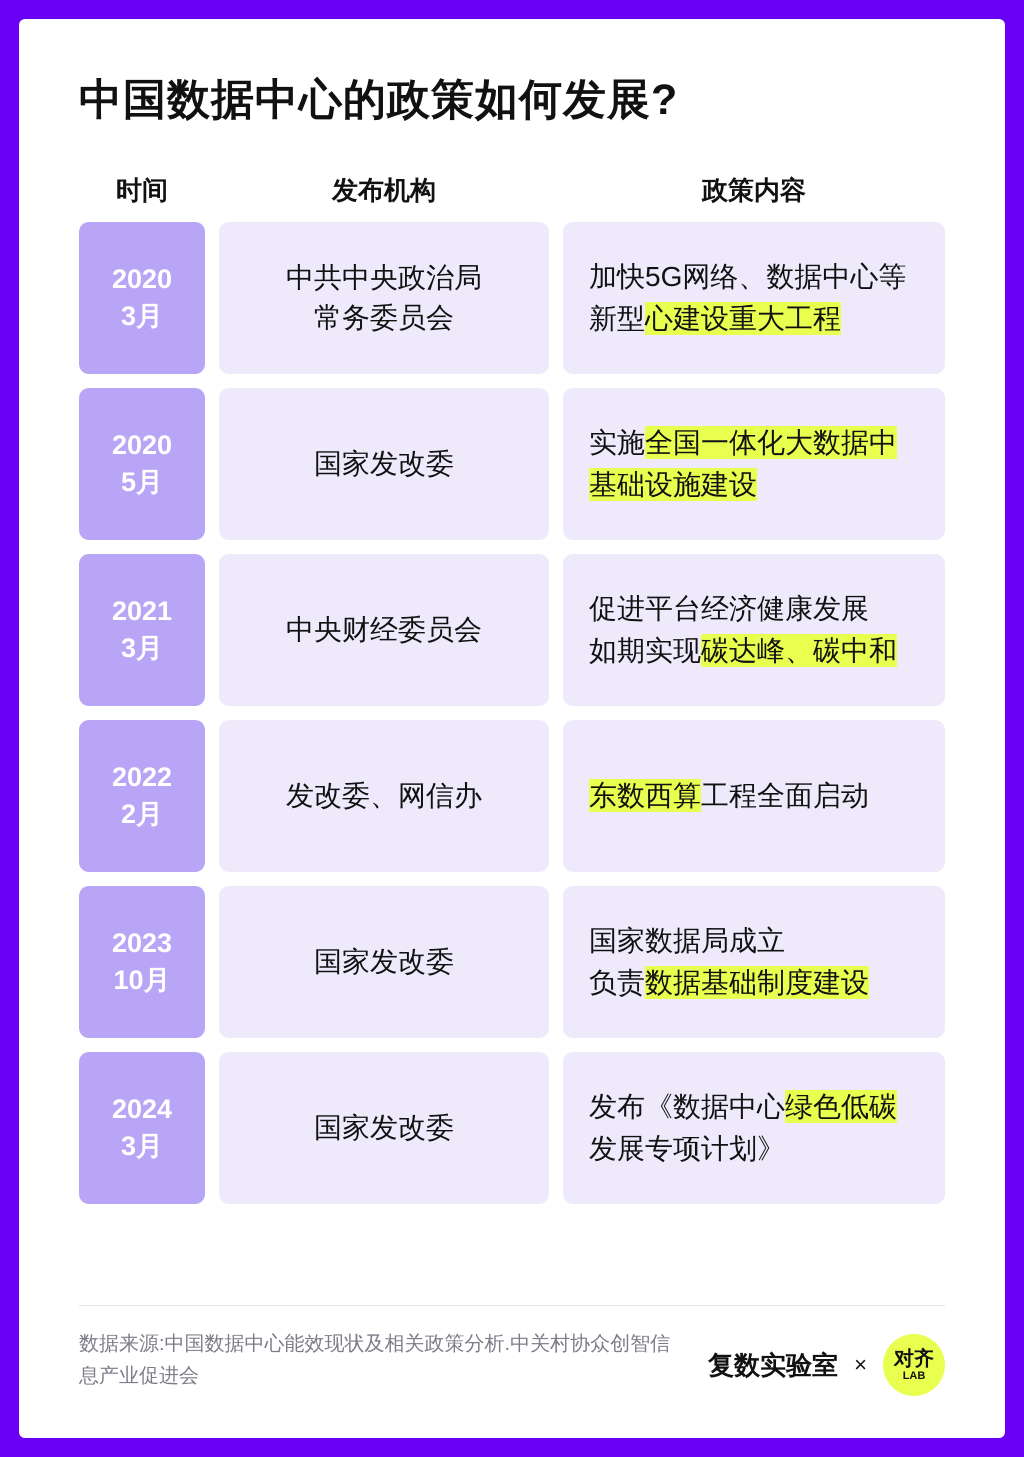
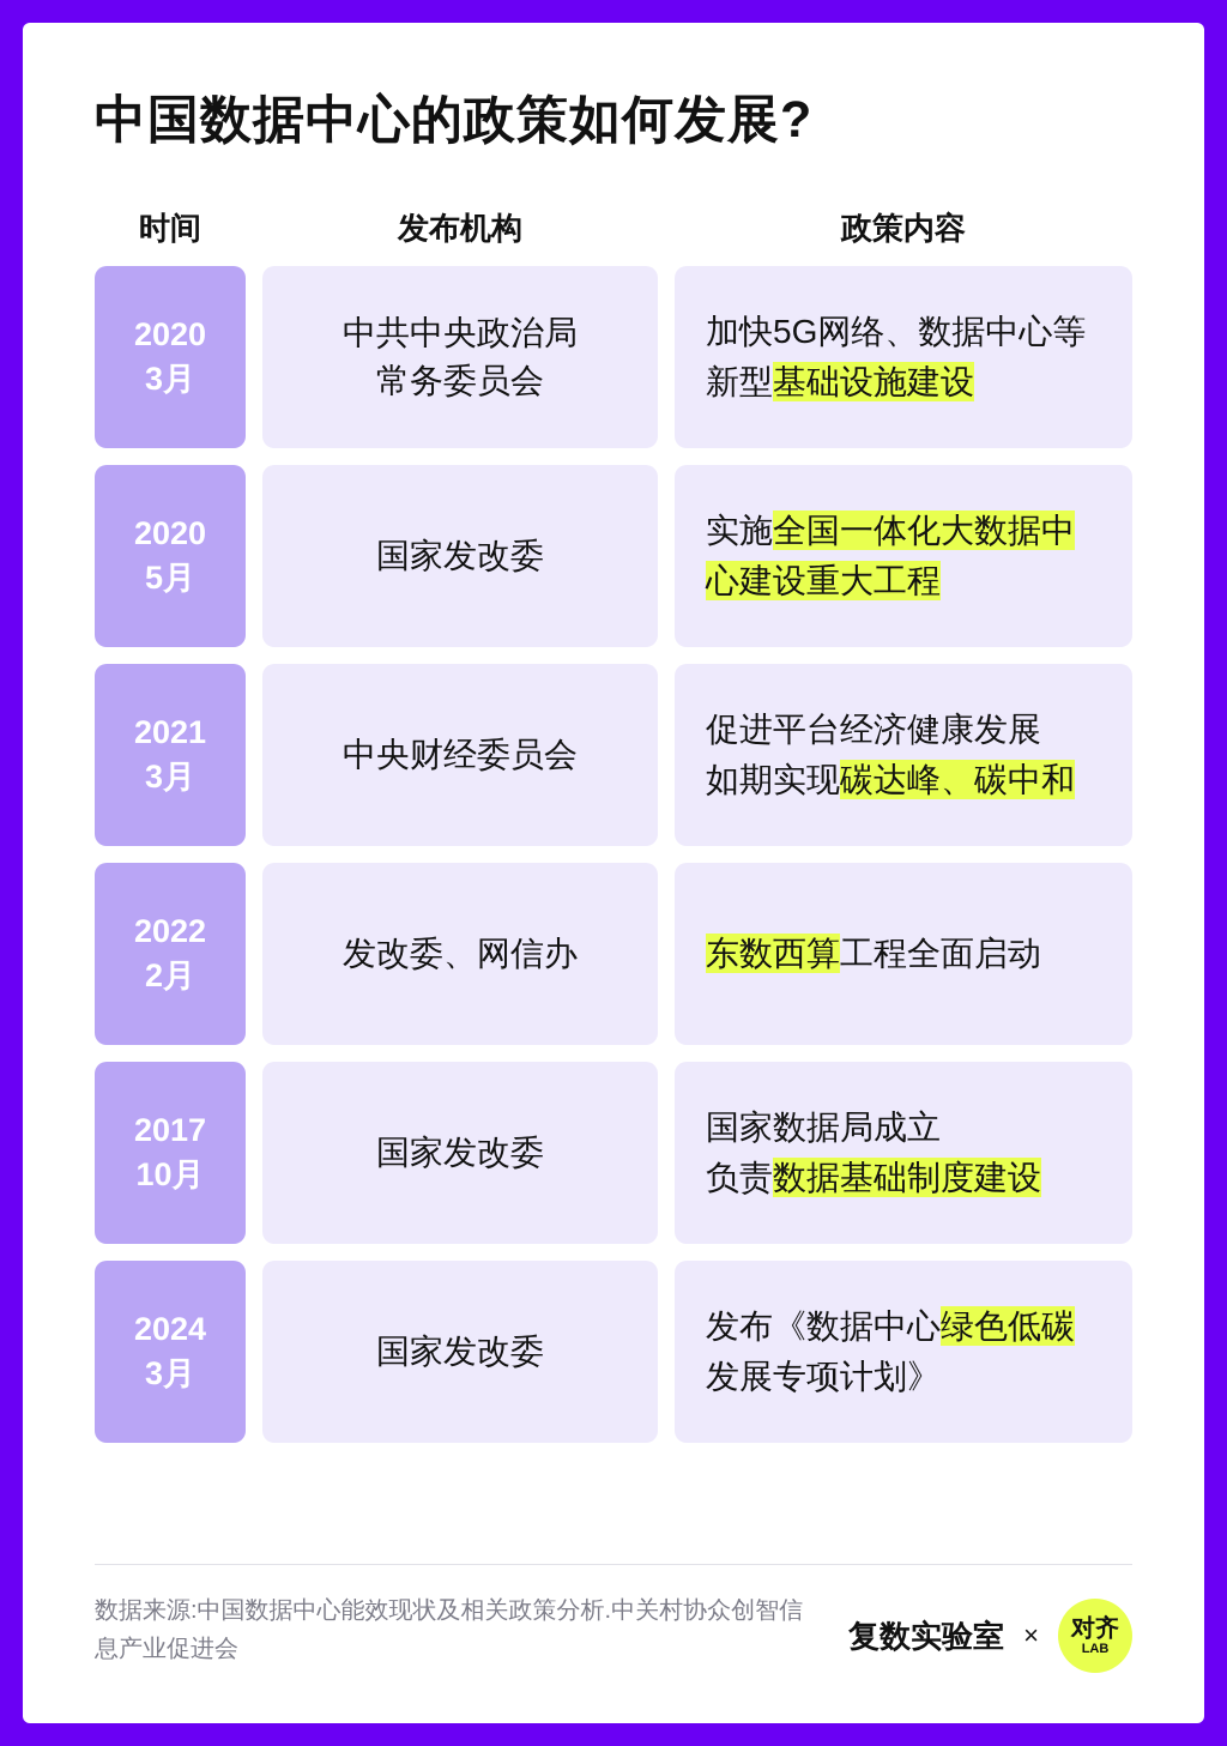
  中国数据中心的政策如何发展?
  时间
  发布机构
  政策内容
  2020
  3月
  中共中央政治局
  常务委员会
  加快5G网络、数据中心等
- 新型心建设重大工程
+ 新型基础设施建设
  2020
  5月
  国家发改委
  实施全国一体化大数据中
- 基础设施建设
+ 心建设重大工程
  2021
  3月
  中央财经委员会
  促进平台经济健康发展
  如期实现碳达峰、碳中和
  2022
  2月
  发改委、网信办
  东数西算工程全面启动
- 2023
+ 2017
  10月
  国家发改委
  国家数据局成立
  负责数据基础制度建设
  2024
  3月
  国家发改委
  发布《数据中心绿色低碳
  发展专项计划》
  数据来源:中国数据中心能效现状及相关政策分析.中关村协众创智信息产业促进会
  复数实验室
  ×
  对齐
  LAB
